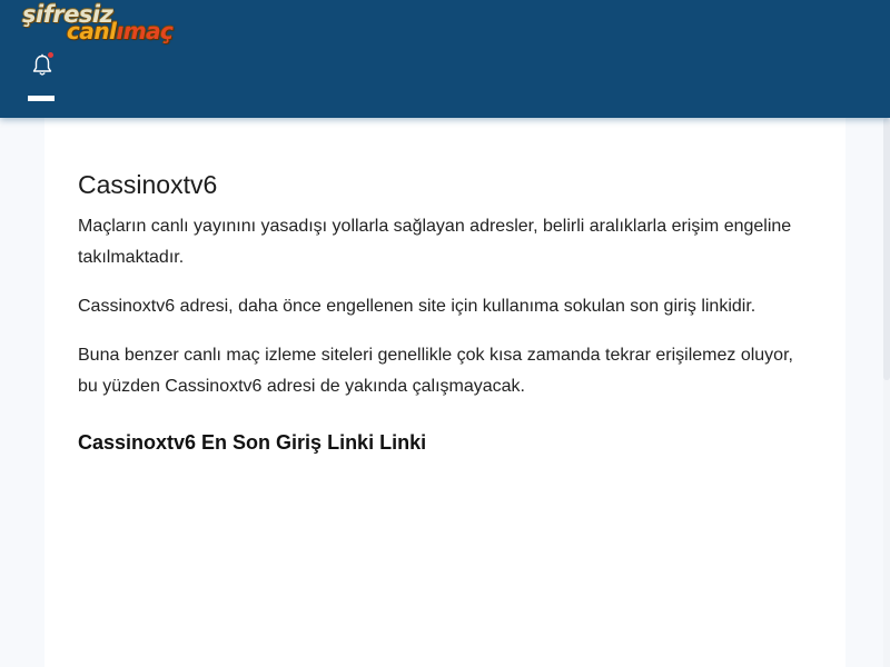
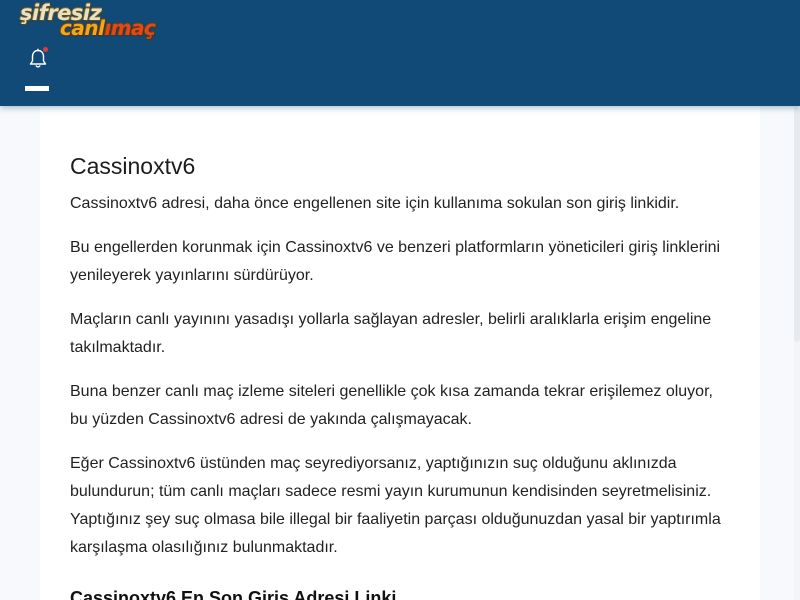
  şifresiz
  canlımaç
  Cassinoxtv6
- Maçların canlı yayınını yasadışı yollarla sağlayan adresler, belirli aralıklarla erişim engeline takılmaktadır.
+ Cassinoxtv6 adresi, daha önce engellenen site için kullanıma sokulan son giriş linkidir.
+ Bu engellerden korunmak için Cassinoxtv6 ve benzeri platformların yöneticileri giriş linklerini yenileyerek yayınlarını sürdürüyor.
- Cassinoxtv6 adresi, daha önce engellenen site için kullanıma sokulan son giriş linkidir.
+ Maçların canlı yayınını yasadışı yollarla sağlayan adresler, belirli aralıklarla erişim engeline takılmaktadır.
  Buna benzer canlı maç izleme siteleri genellikle çok kısa zamanda tekrar erişilemez oluyor, bu yüzden Cassinoxtv6 adresi de yakında çalışmayacak.
+ Eğer Cassinoxtv6 üstünden maç seyrediyorsanız, yaptığınızın suç olduğunu aklınızda bulundurun; tüm canlı maçları sadece resmi yayın kurumunun kendisinden seyretmelisiniz. Yaptığınız şey suç olmasa bile illegal bir faaliyetin parçası olduğunuzdan yasal bir yaptırımla karşılaşma olasılığınız bulunmaktadır.
- Cassinoxtv6 En Son Giriş Linki Linki
+ Cassinoxtv6 En Son Giriş Adresi Linki
